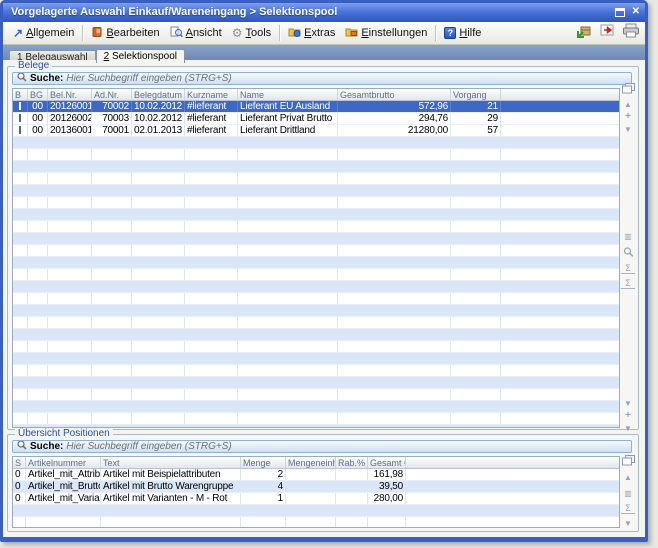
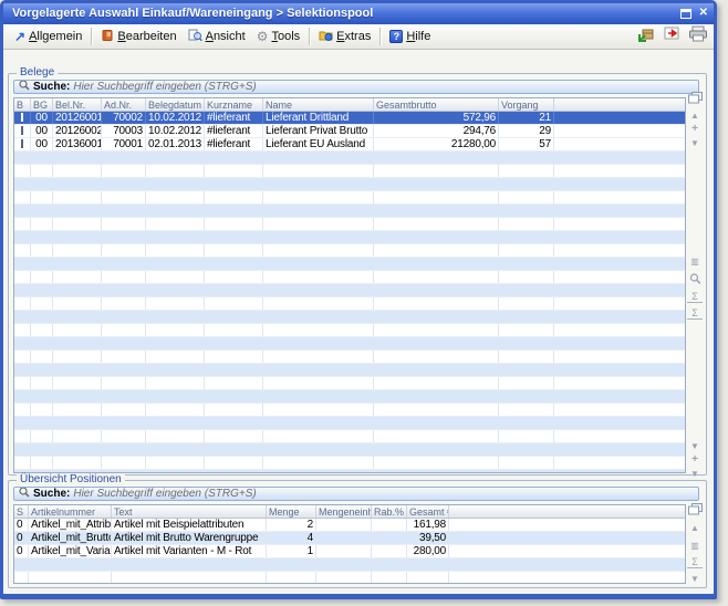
  Vorgelagerte Auswahl Einkauf/Wareneingang > Selektionspool
  ✕
  ↗
  Allgemein
  Bearbeiten
  Ansicht
  ⚙
  Tools
  Extras
- Einstellungen
  ?
  Hilfe
- 1 Belegauswahl 2 Selektionspool
  Belege
  Suche:
  Hier Suchbegriff eingeben (STRG+S)
  B
  BG
  Bel.Nr.
  Ad.Nr.
  Belegdatum
  Kurzname
  Name
  Gesamtbrutto
  Vorgang
  00
  20126001
  70002
  10.02.2012
  #lieferant
- Lieferant EU Ausland
+ Lieferant Drittland
  572,96
  21
  00
  20126002
  70003
  10.02.2012
  #lieferant
  Lieferant Privat Brutto
  294,76
  29
  00
  20136001
  70001
  02.01.2013
  #lieferant
- Lieferant Drittland
+ Lieferant EU Ausland
  21280,00
  57
  ▲
  +
  ▼
  ▥
  Σ
  Σ
  ▼
  +
  ▼
  Übersicht Positionen
  Suche:
  Hier Suchbegriff eingeben (STRG+S)
  S
  Artikelnummer
  Text
  Menge
  Mengeneinh
  Rab.%
  Gesamt
  0
  Artikel_mit_Attrib
  Artikel mit Beispielattributen
  2
  161,98
  0
  Artikel_mit_Brutto
  Artikel mit Brutto Warengruppe
  4
  39,50
  0
  Artikel_mit_Varia
  Artikel mit Varianten - M - Rot
  1
  280,00
  ▲
  ▥
  Σ
  ▼
